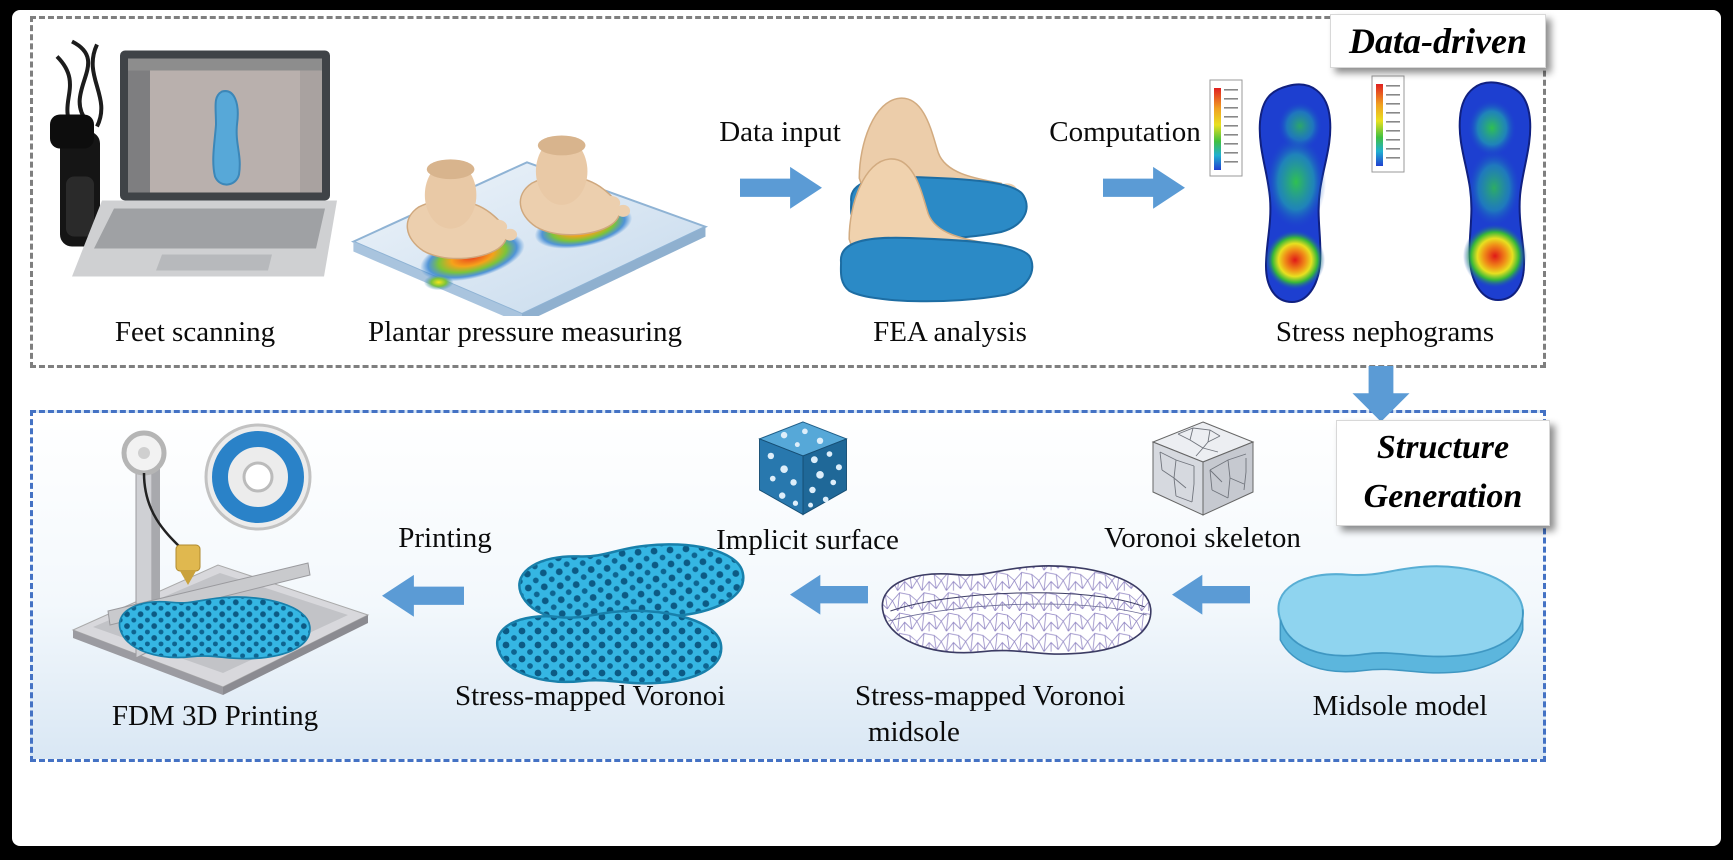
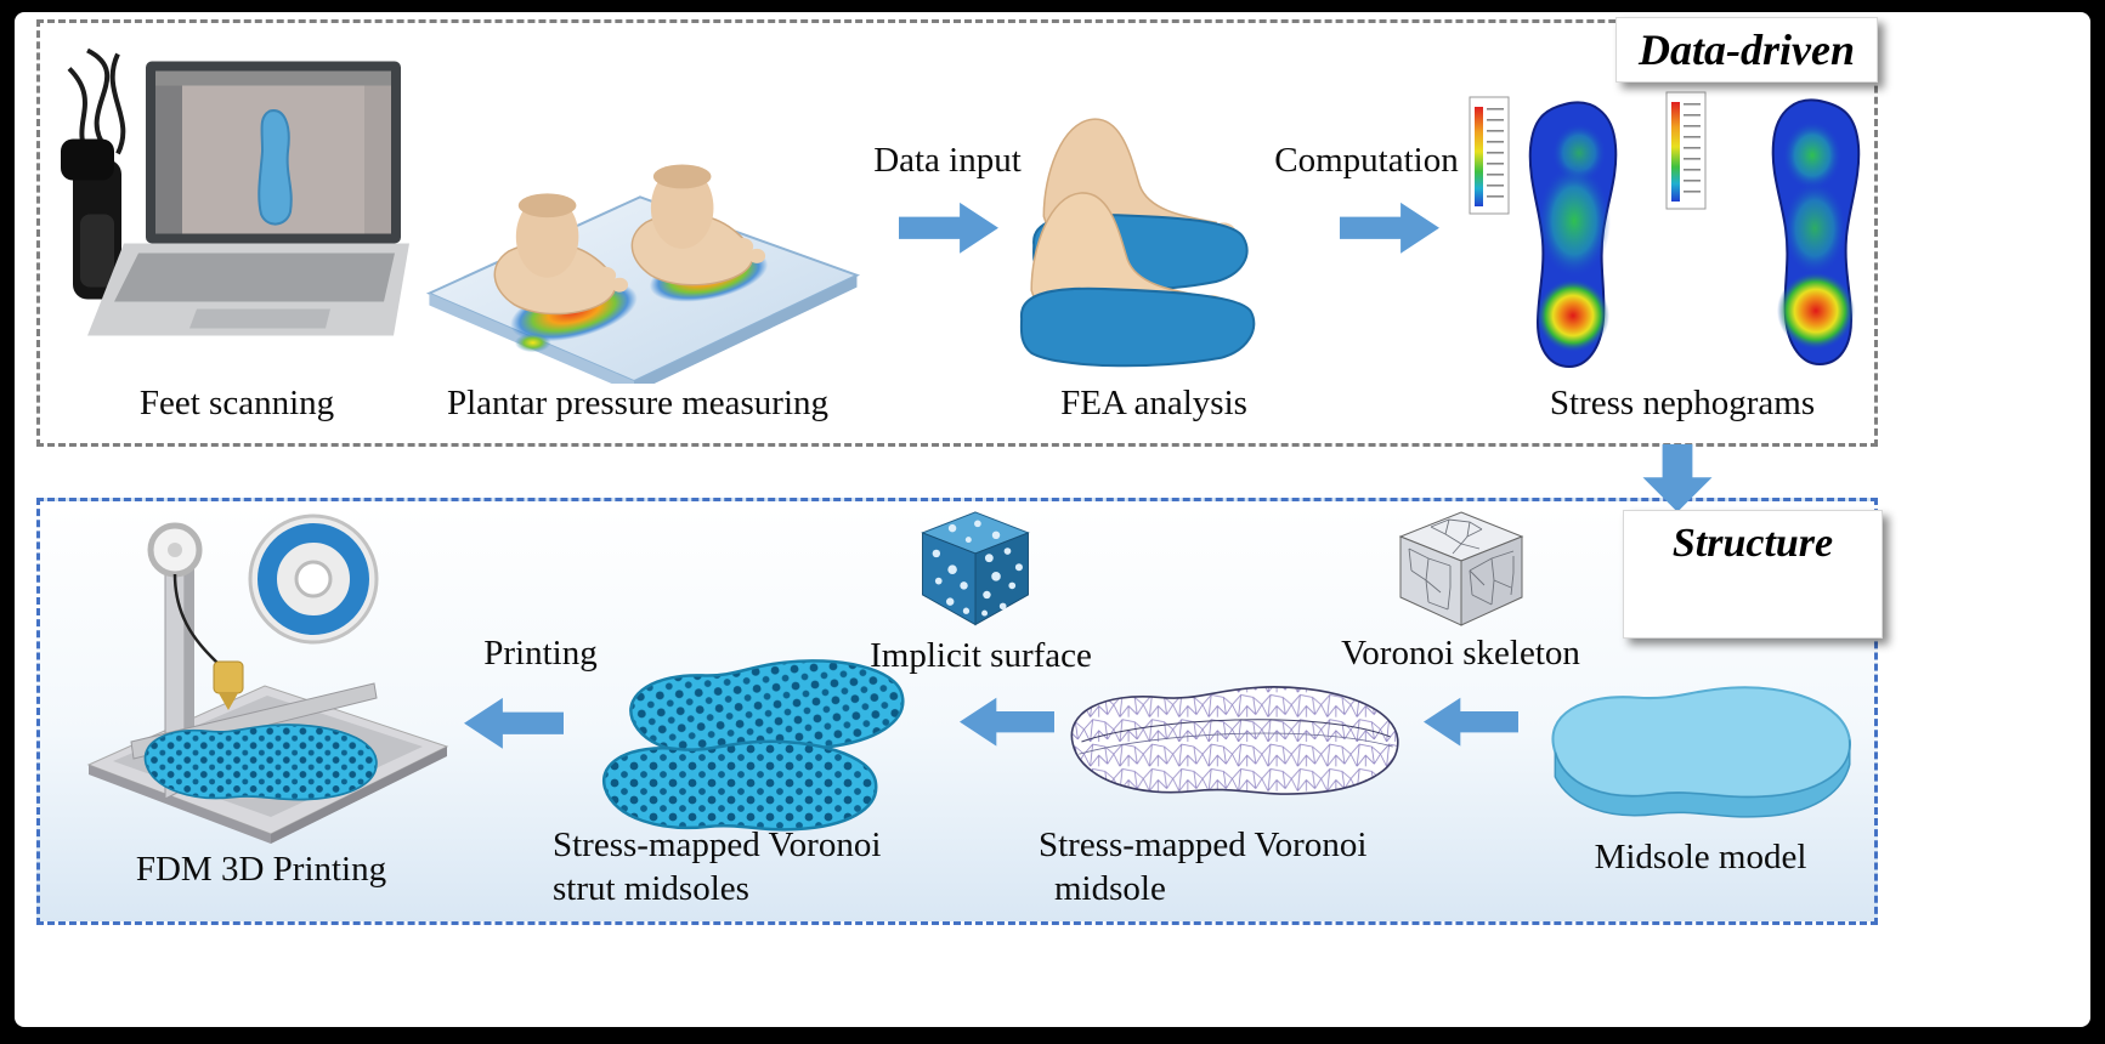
  Data-driven
  Structure
- Generation
  Feet scanning
  Plantar pressure measuring
  Data input
  FEA analysis
  Computation
  Stress nephograms
  FDM 3D Printing
  Printing
  Stress-mapped Voronoi
+ strut midsoles
  Implicit surface
  Stress-mapped Voronoi
  midsole
  Voronoi skeleton
  Midsole model
